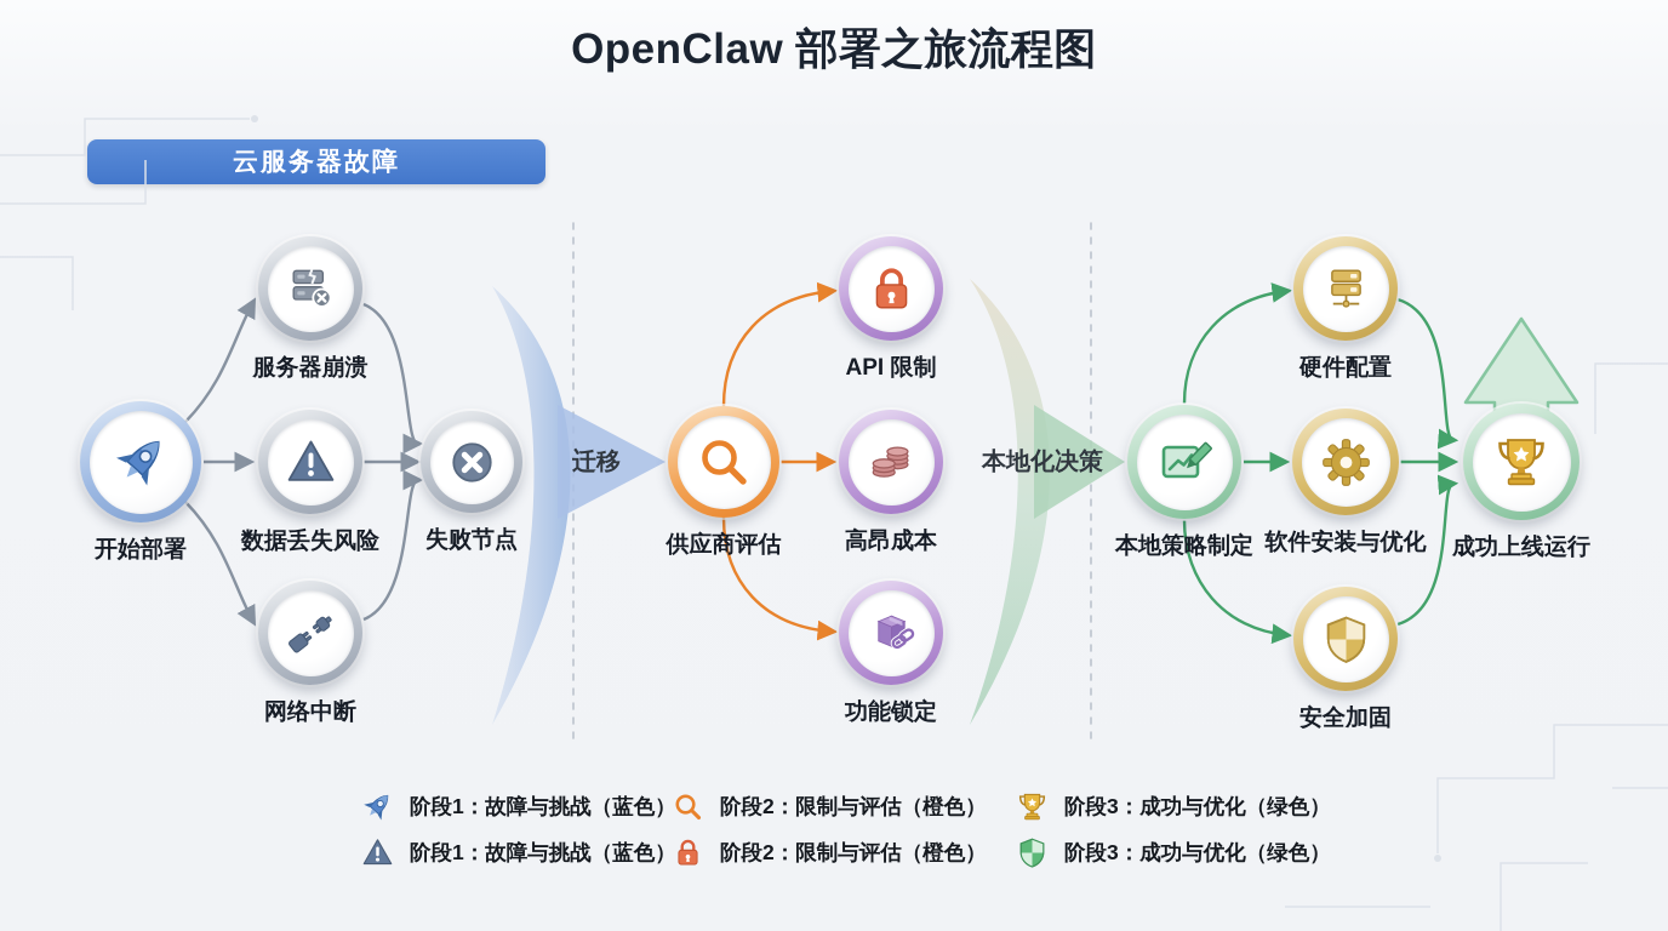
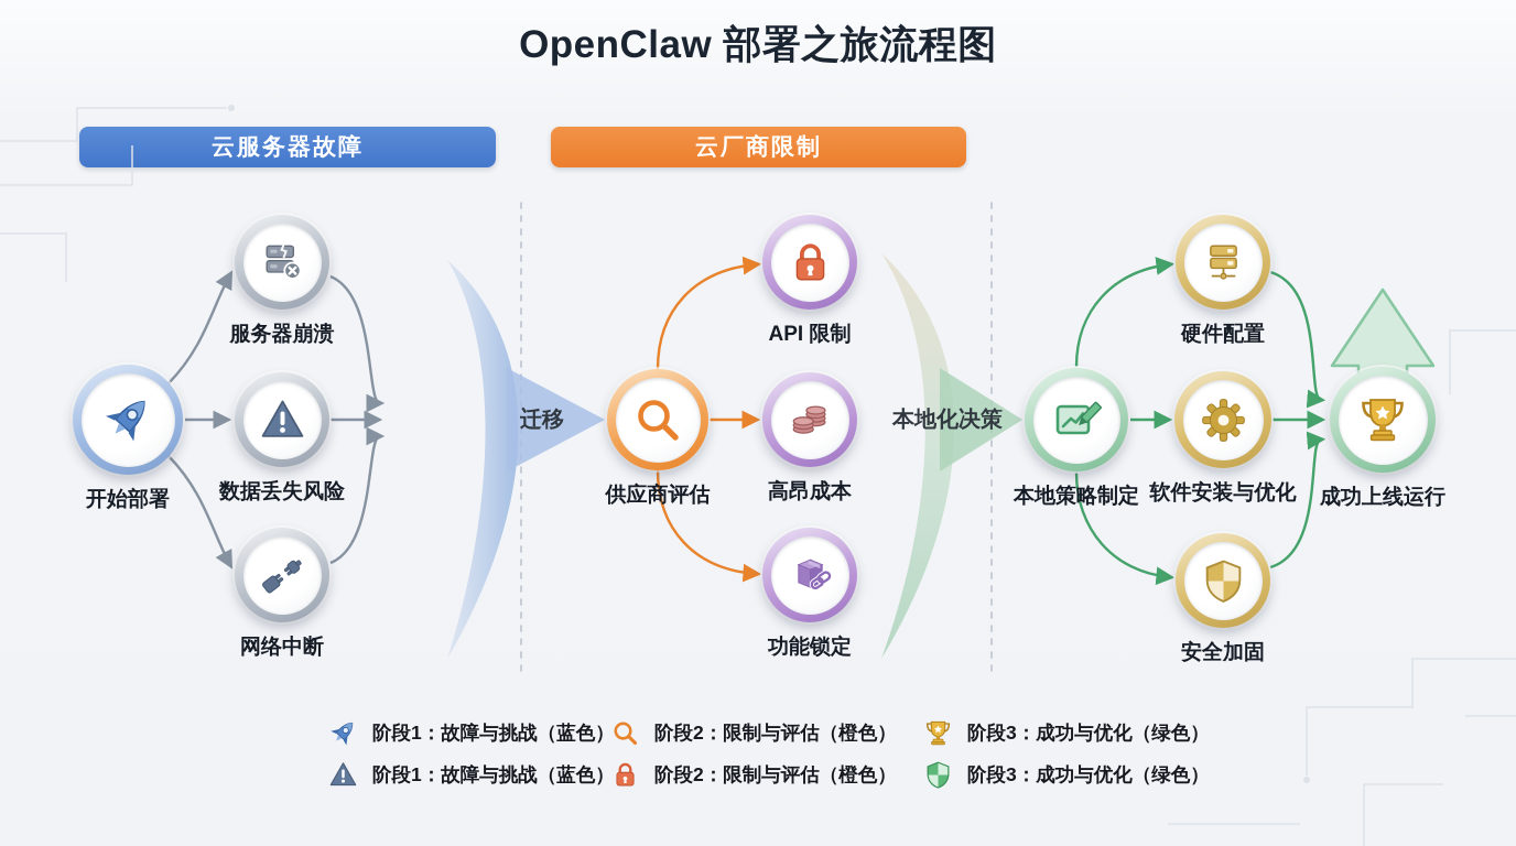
  OpenClaw 部署之旅流程图
  云服务器故障
+ 云厂商限制
  迁移
  本地化决策
  开始部署
  服务器崩溃
  数据丢失风险
  网络中断
- 失败节点
  供应商评估
  API 限制
  高昂成本
  功能锁定
  本地策略制定
  硬件配置
  软件安装与优化
  安全加固
  成功上线运行
  阶段1：故障与挑战（蓝色）
  阶段2：限制与评估（橙色）
  阶段3：成功与优化（绿色）
  阶段1：故障与挑战（蓝色）
  阶段2：限制与评估（橙色）
  阶段3：成功与优化（绿色）
